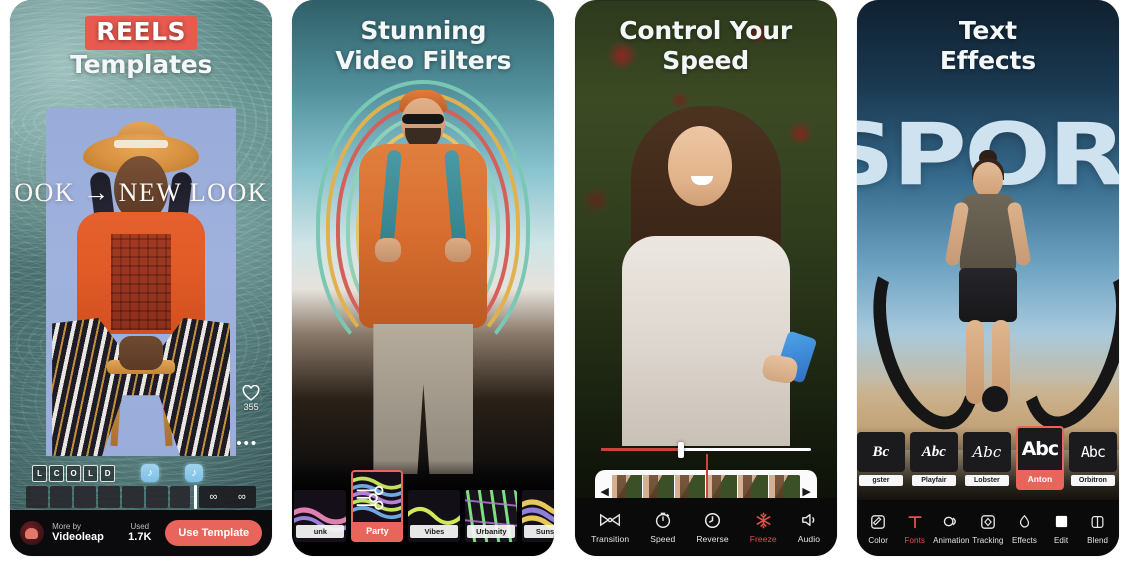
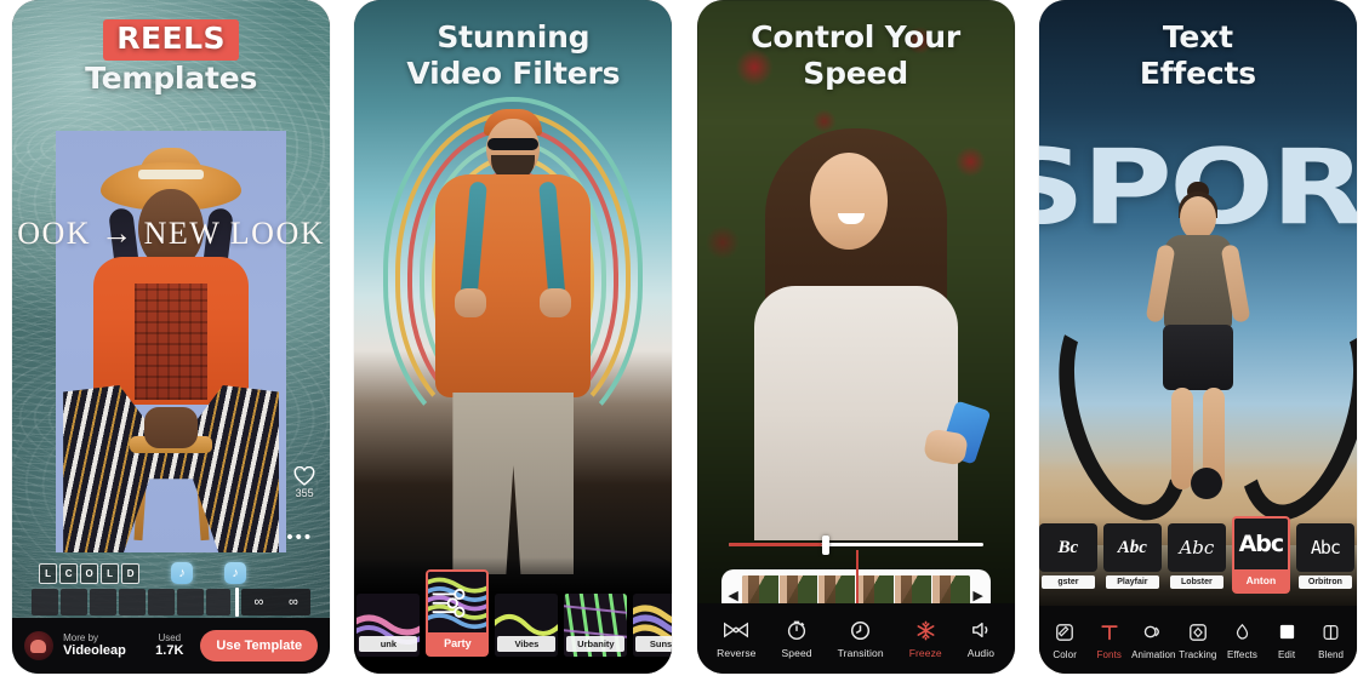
  REELS
  Templates
  OOK → NEW LOOK
  355
  •••
  L
  C
  O
  L
  D
  ♪
  ♪
  ∞
  ∞
  More by
  Videoleap
  Used
  1.7K
  Use Template
  Stunning
  Video Filters
  unk
  Party
  Vibes
  Urbanity
  Control Your
  Speed
  ◀
  ▶
- Transition
+ Reverse
  Speed
- Reverse
+ Transition
  Freeze
  Audio
  SPOR
  Text
  Effects
  Bc
  Abc
  Abc
  Abc
  Anton
  Abc
  Color
  Fonts
  Animation
  Tracking
  Effects
  Edit
  Blend
